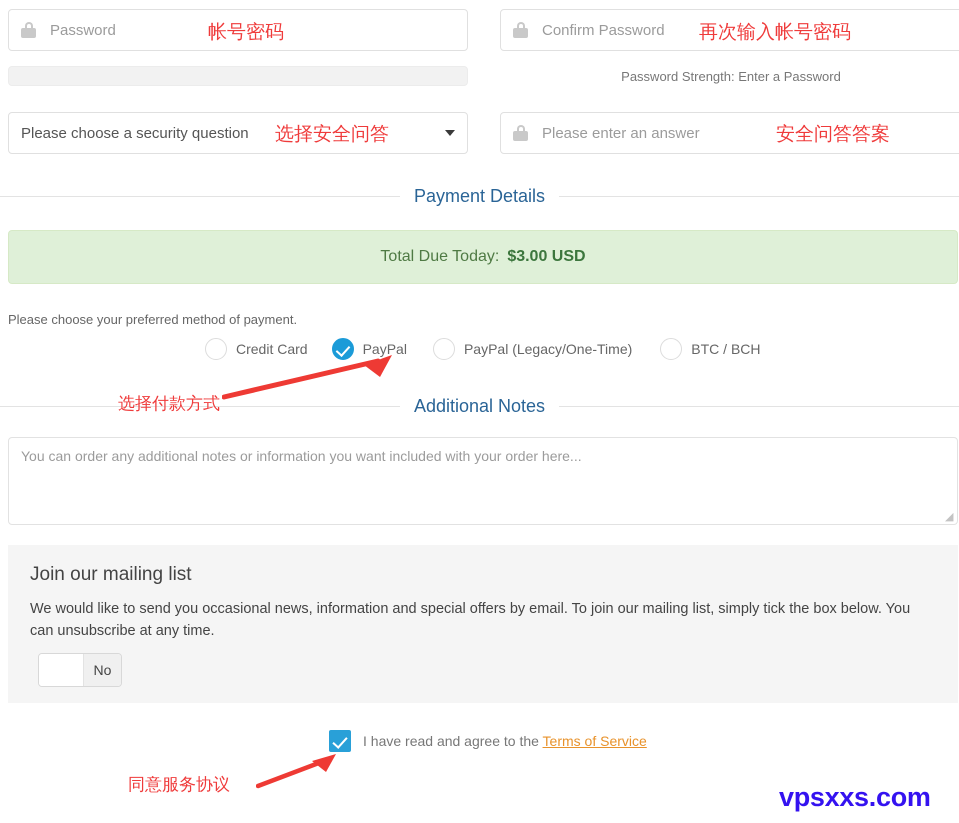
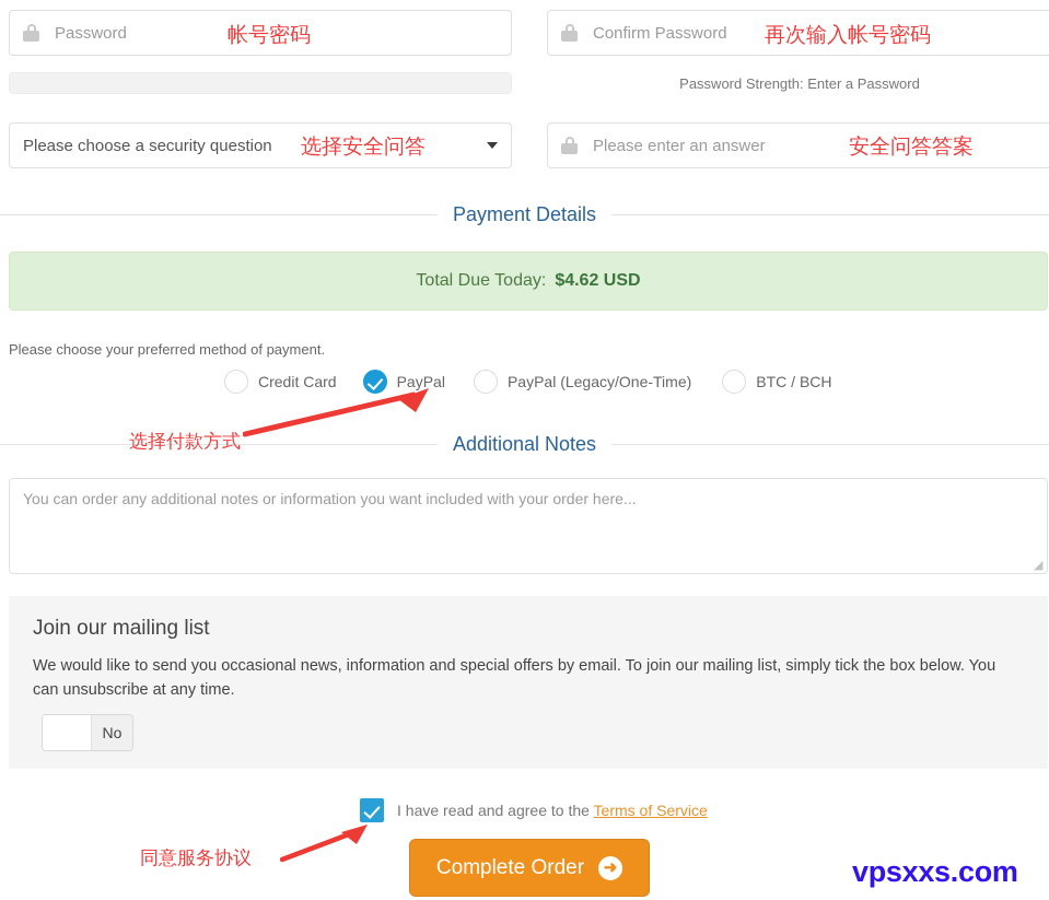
  Password
  Confirm Password
  Password Strength: Enter a Password
  Please choose a security question
  Please enter an answer
  Payment Details
  Total Due Today:
- $3.00 USD
+ $4.62 USD
  Please choose your preferred method of payment.
  Credit Card
  PayPal
  PayPal (Legacy/One-Time)
  BTC / BCH
  Additional Notes
  You can order any additional notes or information you want included with your order here...
  ◢
  Join our mailing list
  We would like to send you occasional news, information and special offers by email. To join our mailing list, simply tick the box below. You can unsubscribe at any time.
  No
  I have read and agree to the Terms of Service
+ Complete Order
+ ➜
  帐号密码
  再次输入帐号密码
  选择安全问答
  安全问答答案
  选择付款方式
  同意服务协议
  vpsxxs.com
